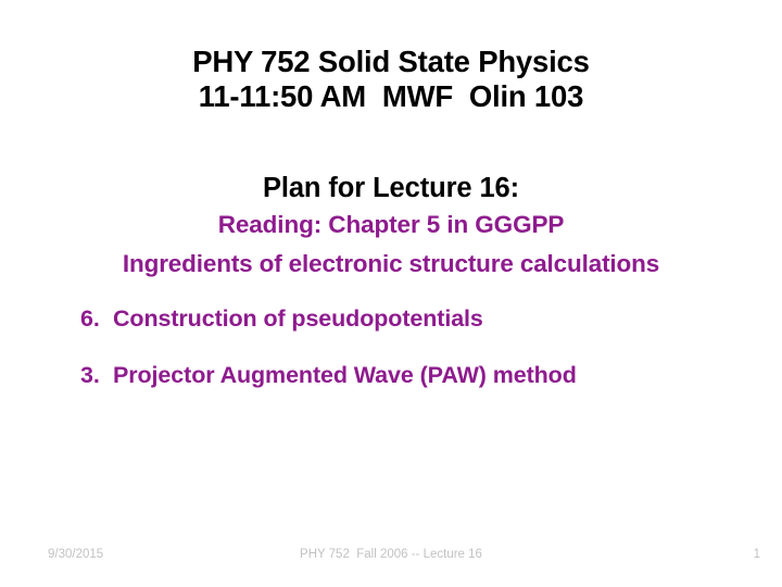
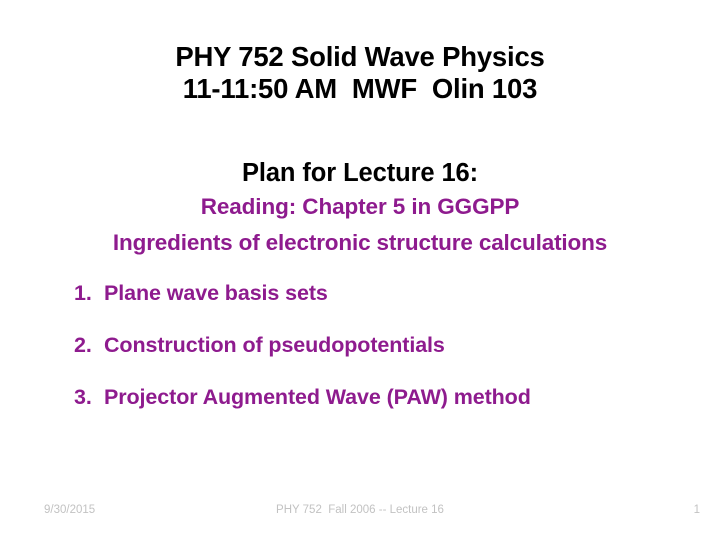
- PHY 752 Solid State Physics
+ PHY 752 Solid Wave Physics
  11-11:50 AM MWF Olin 103
  Plan for Lecture 16:
  Reading: Chapter 5 in GGGPP
  Ingredients of electronic structure calculations
+ 1.
+ Plane wave basis sets
- 6.
+ 2.
  Construction of pseudopotentials
  3.
  Projector Augmented Wave (PAW) method
  9/30/2015
  PHY 752 Fall 2006 -- Lecture 16
  1
